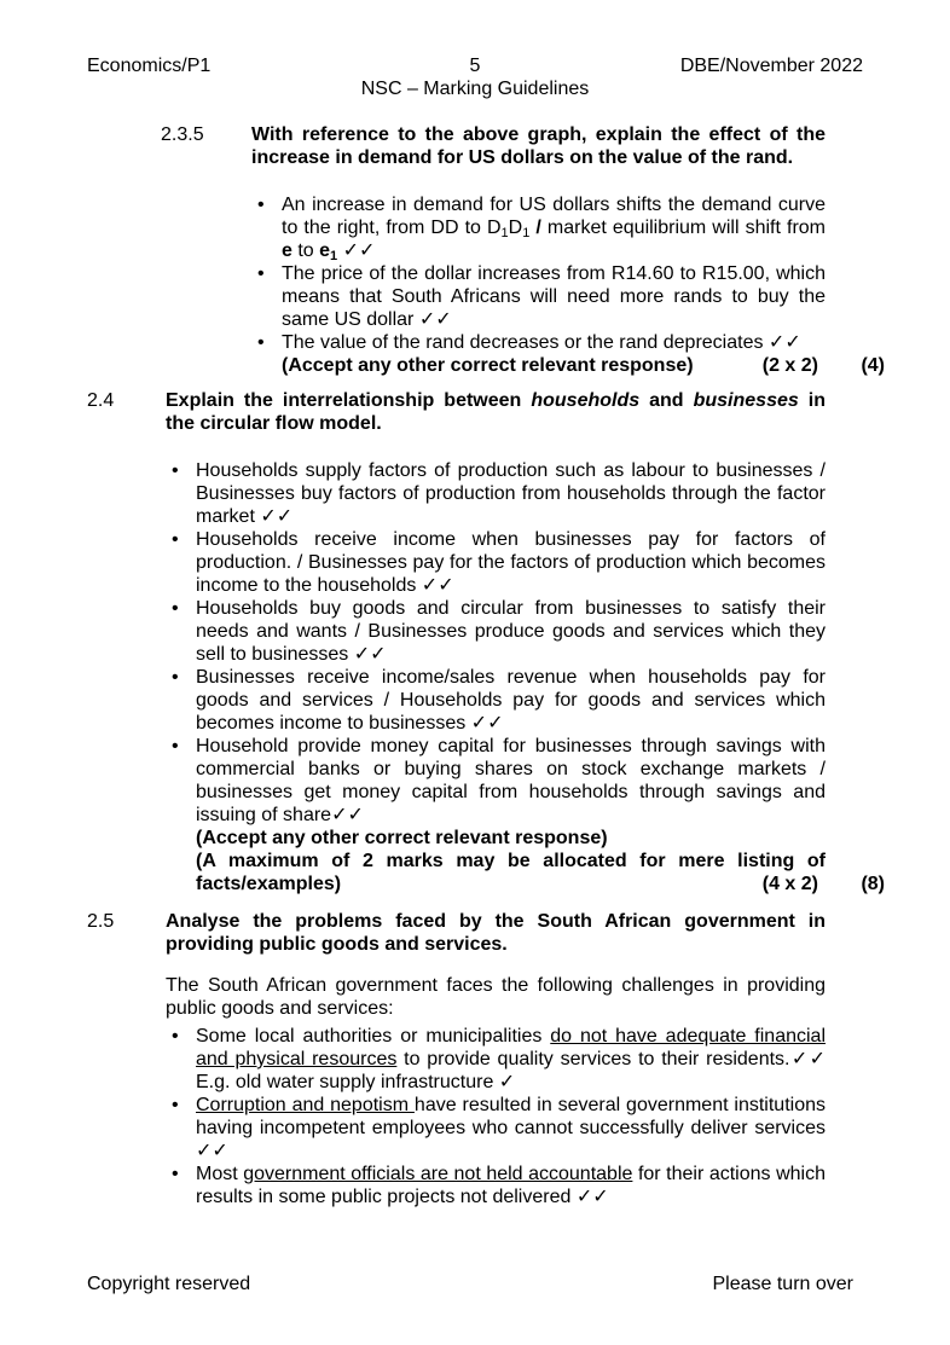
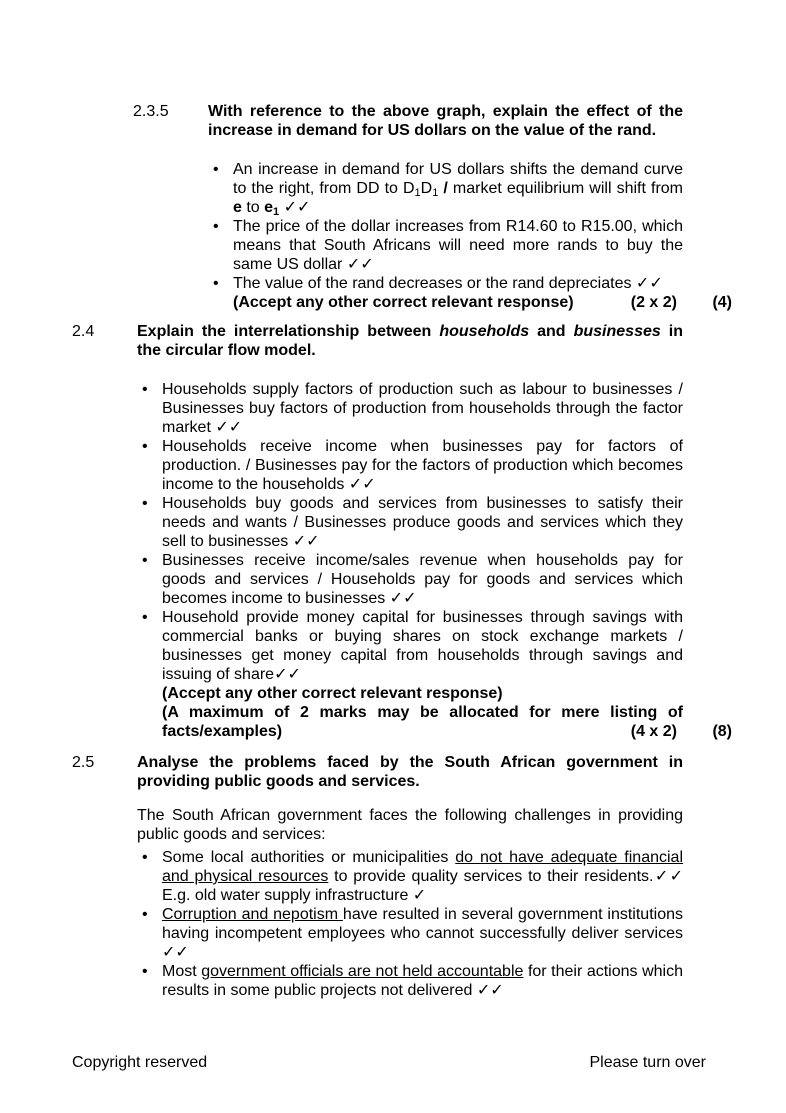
- Economics/P1
- 5
- DBE/November 2022
- NSC – Marking Guidelines
  2.3.5
  With reference to the above graph, explain the effect of the increase in demand for US dollars on the value of the rand.
  An increase in demand for US dollars shifts the demand curve to the right, from DD to D1D1 / market equilibrium will shift from e to e1 ✓✓
  The price of the dollar increases from R14.60 to R15.00, which means that South Africans will need more rands to buy the same US dollar ✓✓
  The value of the rand decreases or the rand depreciates ✓✓
  (Accept any other correct relevant response)
  (2 x 2)
  (4)
  2.4
  Explain the interrelationship between households and businesses in the circular flow model.
  Households supply factors of production such as labour to businesses / Businesses buy factors of production from households through the factor market ✓✓
  Households receive income when businesses pay for factors of production. / Businesses pay for the factors of production which becomes income to the households ✓✓
- Households buy goods and circular from businesses to satisfy their needs and wants / Businesses produce goods and services which they sell to businesses ✓✓
+ Households buy goods and services from businesses to satisfy their needs and wants / Businesses produce goods and services which they sell to businesses ✓✓
  Businesses receive income/sales revenue when households pay for goods and services / Households pay for goods and services which becomes income to businesses ✓✓
  Household provide money capital for businesses through savings with commercial banks or buying shares on stock exchange markets / businesses get money capital from households through savings and issuing of share✓✓
  (Accept any other correct relevant response)
  (A maximum of 2 marks may be allocated for mere listing of facts/examples)
  (4 x 2)
  (8)
  2.5
  Analyse the problems faced by the South African government in providing public goods and services.
  The South African government faces the following challenges in providing public goods and services:
  Some local authorities or municipalities do not have adequate financial and physical resources to provide quality services to their residents.✓✓ E.g. old water supply infrastructure ✓
  Corruption and nepotism have resulted in several government institutions having incompetent employees who cannot successfully deliver services ✓✓
  Most government officials are not held accountable for their actions which results in some public projects not delivered ✓✓
  Copyright reserved
  Please turn over
